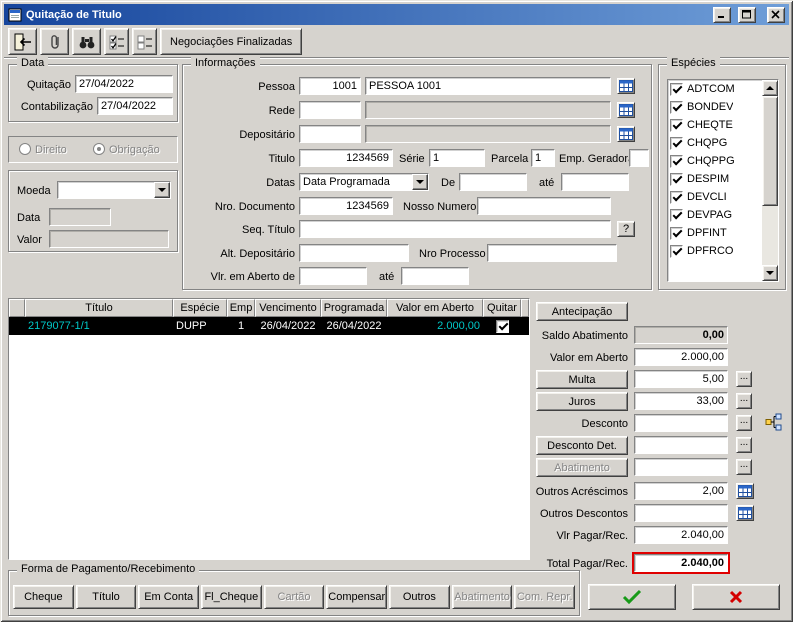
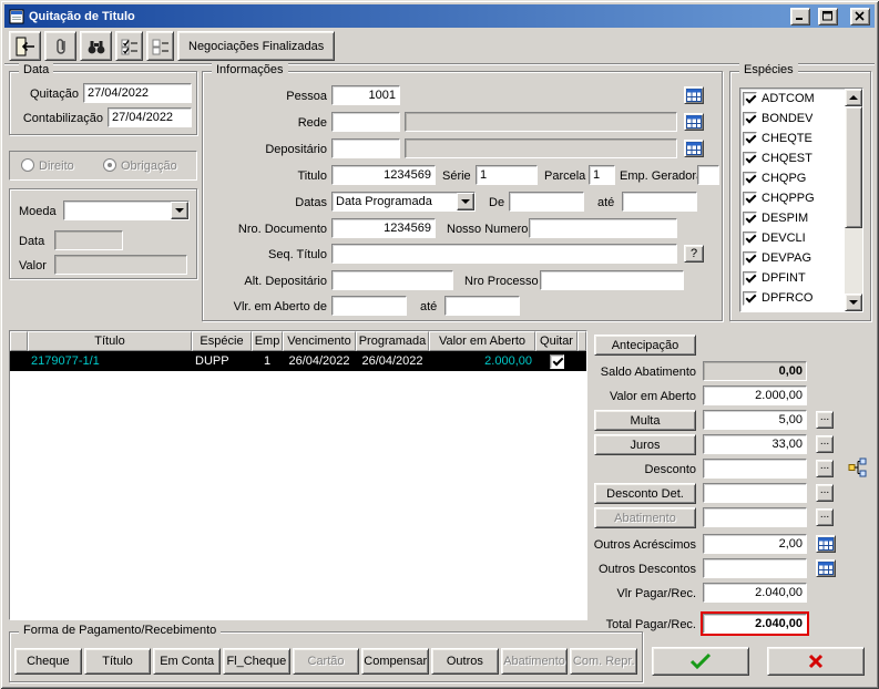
  Quitação de Titulo
  Negociações Finalizadas
  Data
  Quitação
  27/04/2022
  Contabilização
  27/04/2022
  Direito
  Obrigação
  Moeda
  Data
  Valor
  Informações
  Pessoa
  1001
- PESSOA 1001
  Rede
  Depositário
  Titulo
  1234569
  Série
  1
  Parcela
  1
  Emp. Gerador
  Datas
  Data Programada
  De
  até
  Nro. Documento
  1234569
  Nosso Numero
  Seq. Título
  ?
  Alt. Depositário
  Nro Processo
  Vlr. em Aberto de
  até
  Espécies
  ADTCOM
  BONDEV
  CHEQTE
+ CHQEST
  CHQPG
  CHQPPG
  DESPIM
  DEVCLI
  DEVPAG
  DPFINT
  DPFRCO
  Título
  Espécie
  Emp
  Vencimento
  Programada
  Valor em Aberto
  Quitar
  2179077-1/1
  DUPP
  1
  26/04/2022
  26/04/2022
  2.000,00
  Antecipação
  Saldo Abatimento
  0,00
  Valor em Aberto
  2.000,00
  Multa
  5,00
  ...
  Juros
  33,00
  ...
  Desconto
  ...
  Desconto Det.
  ...
  Abatimento
  ...
  Outros Acréscimos
  2,00
  Outros Descontos
  Vlr Pagar/Rec.
  2.040,00
  Total Pagar/Rec.
  2.040,00
  Forma de Pagamento/Recebimento
  Cheque
  Título
  Em Conta
  Fl_Cheque
  Cartão
  Compensar
  Outros
  Abatimento
  Com. Repr.
